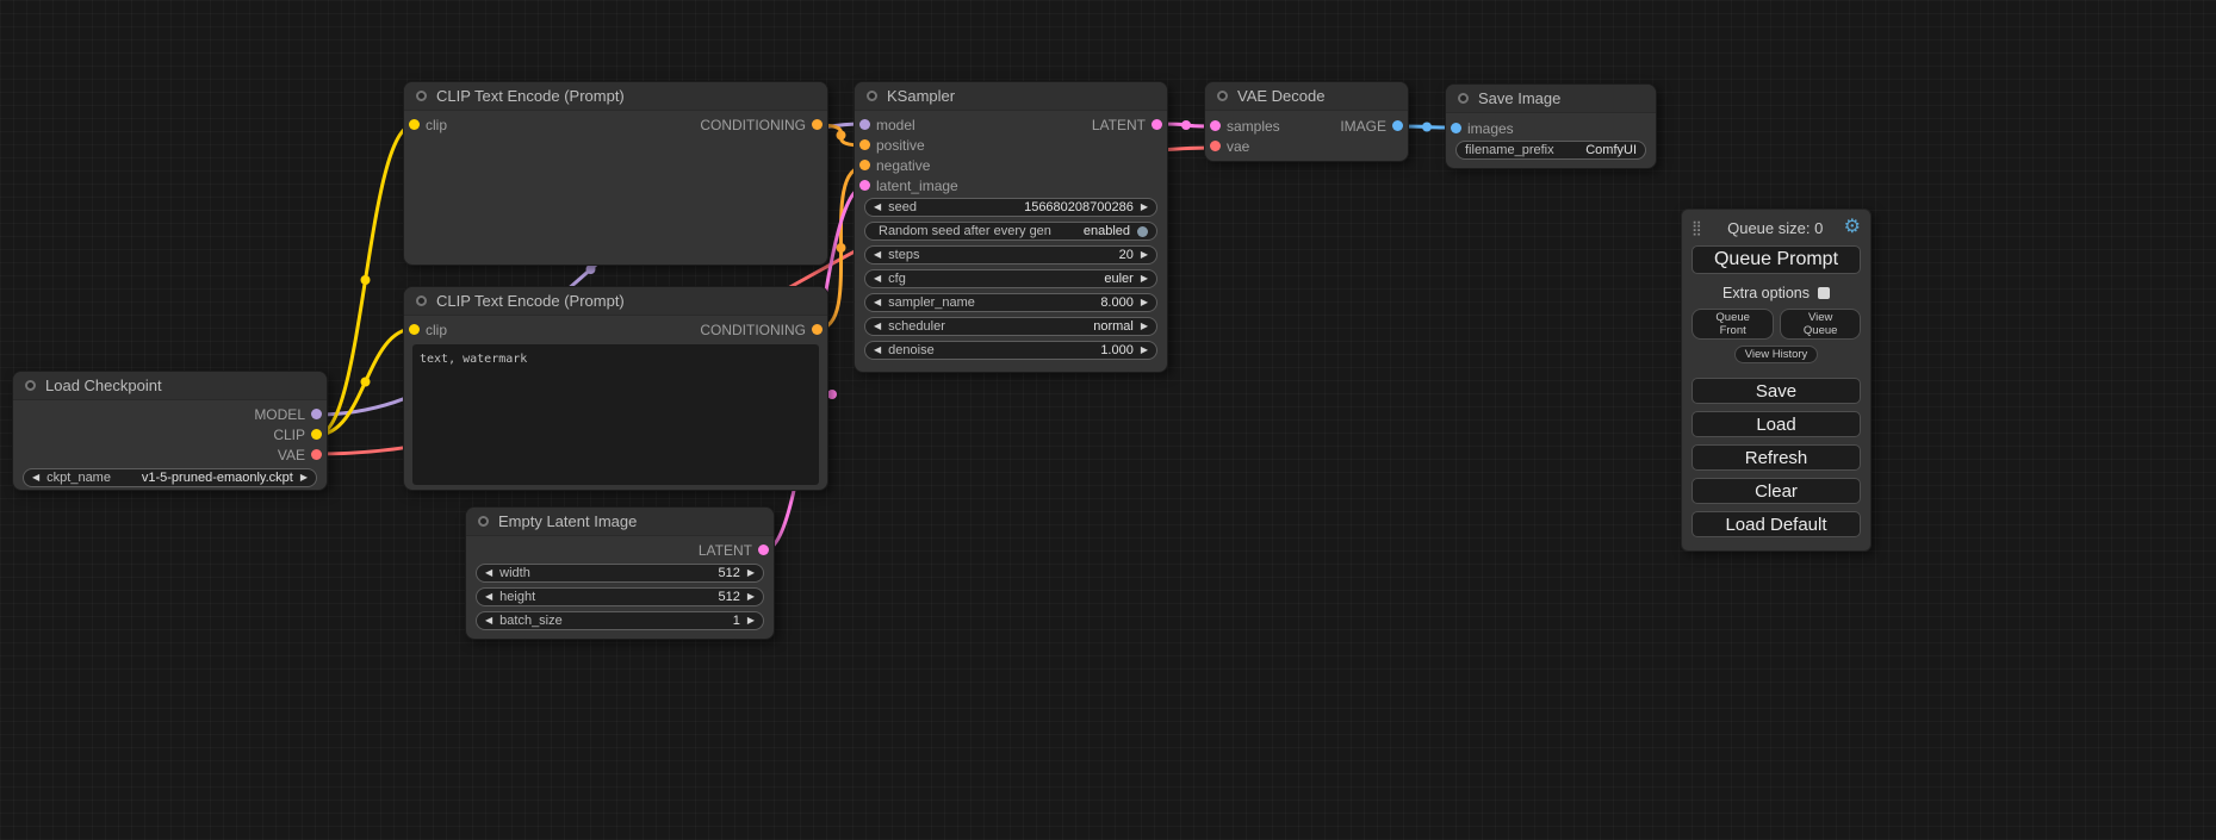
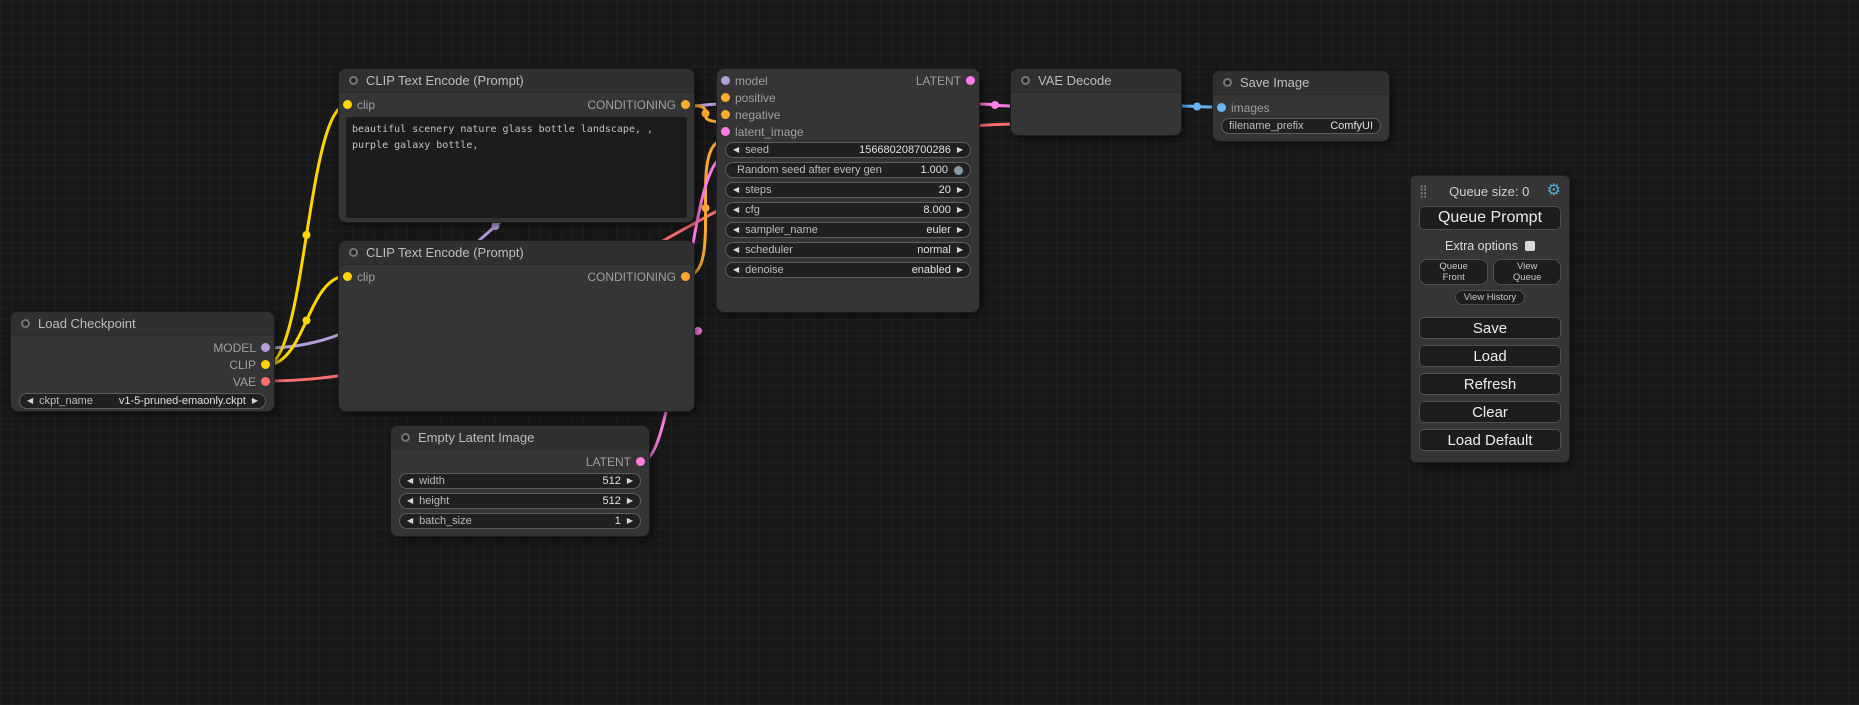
  Load Checkpoint
  MODEL
  CLIP
  VAE
  ◀
  ckpt_name
  v1-5-pruned-emaonly.ckpt
  ▶
  CLIP Text Encode (Prompt)
  clip
  CONDITIONING
+ beautiful scenery nature glass bottle landscape, , purple galaxy bottle,
  CLIP Text Encode (Prompt)
  clip
  CONDITIONING
- text, watermark
  Empty Latent Image
  LATENT
  ◀
  width
  512
  ▶
  ◀
  height
  512
  ▶
  ◀
  batch_size
  1
  ▶
- KSampler
  model
  LATENT
  positive
  negative
  latent_image
  ◀
  seed
  156680208700286
  ▶
  Random seed after every gen
- enabled
+ 1.000
  ◀
  steps
  20
  ▶
  ◀
  cfg
- euler
+ 8.000
  ▶
  ◀
  sampler_name
- 8.000
+ euler
  ▶
  ◀
  scheduler
  normal
  ▶
  ◀
  denoise
- 1.000
+ enabled
  ▶
  VAE Decode
- samples
- IMAGE
- vae
  Save Image
  images
  filename_prefix
  ComfyUI
  ⣿
  Queue size: 0
  ⚙
  Queue Prompt
  Extra options
  Queue Front
  View Queue
  View History
  Save
  Load
  Refresh
  Clear
  Load Default
